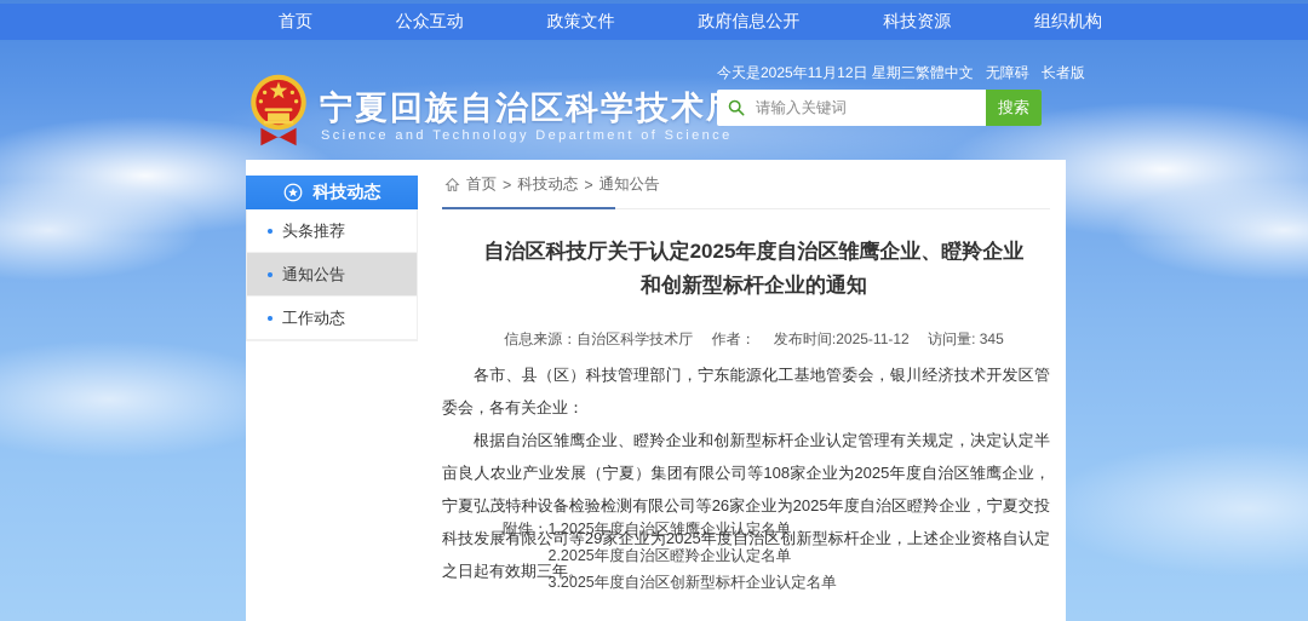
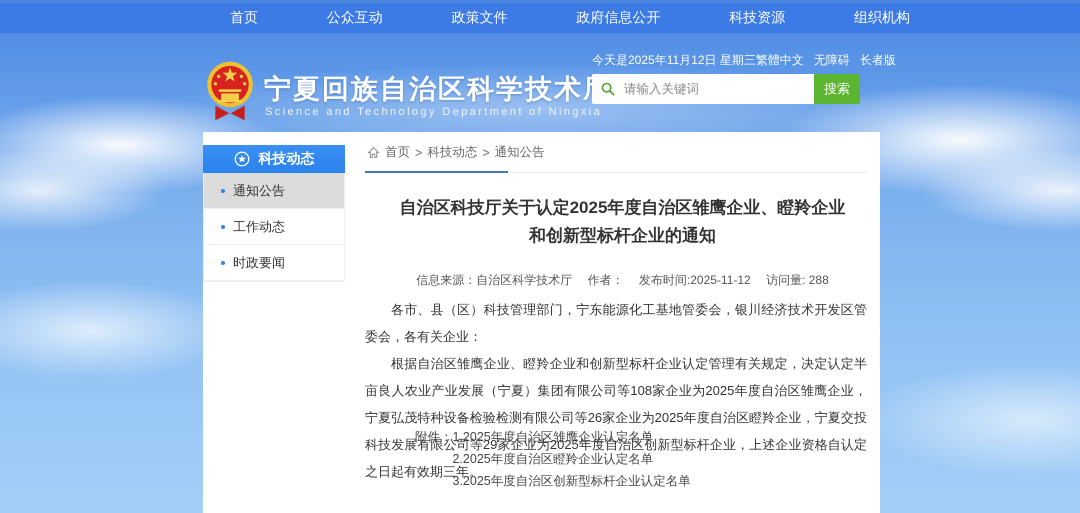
  首页
  公众互动
  政策文件
  政府信息公开
  科技资源
  组织机构
  宁夏回族自治区科学技术
- Science and Technology Department of Science
+ Science and Technology Department of Ningxia
  今天是2025年11月12日 星期三
  繁體中文
  无障碍
  长者版
  请输入关键词
  搜索
  科技动态
- 头条推荐
  通知公告
  工作动态
+ 时政要闻
  首页
  >
  科技动态
  >
  通知公告
  自治区科技厅关于认定2025年度自治区雏鹰企业、瞪羚企业
  和创新型标杆企业的通知
- 信息来源：自治区科学技术厅 作者： 发布时间:2025-11-12 访问量: 345
+ 信息来源：自治区科学技术厅 作者： 发布时间:2025-11-12 访问量: 288
  各市、县（区）科技管理部门，宁东能源化工基地管委会，银川经济技术开发区管委会，各有关企业：
  根据自治区雏鹰企业、瞪羚企业和创新型标杆企业认定管理有关规定，决定认定半亩良人农业产业发展（宁夏）集团有限公司等108家企业为2025年度自治区雏鹰企业，宁夏弘茂特种设备检验检测有限公司等26家企业为2025年度自治区瞪羚企业，宁夏交投科技发展有限公司等29家企业为2025年度自治区创新型标杆企业，上述企业资格自认定之日起有效期三年。
  附件：
  1.2025年度自治区雏鹰企业认定名单
  2.2025年度自治区瞪羚企业认定名单
  3.2025年度自治区创新型标杆企业认定名单
